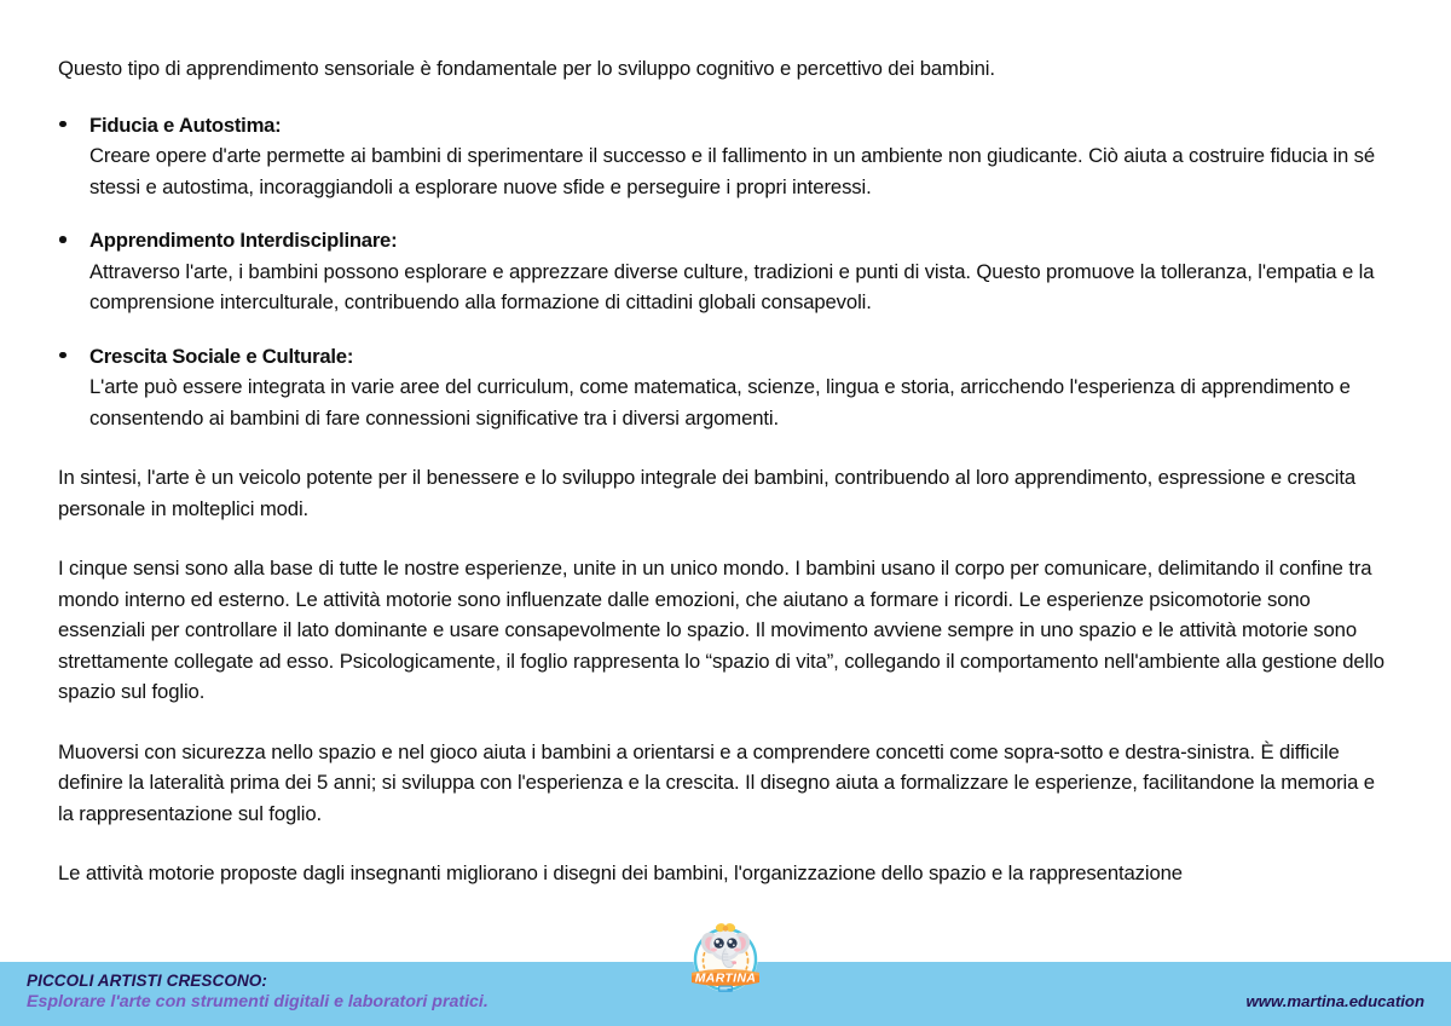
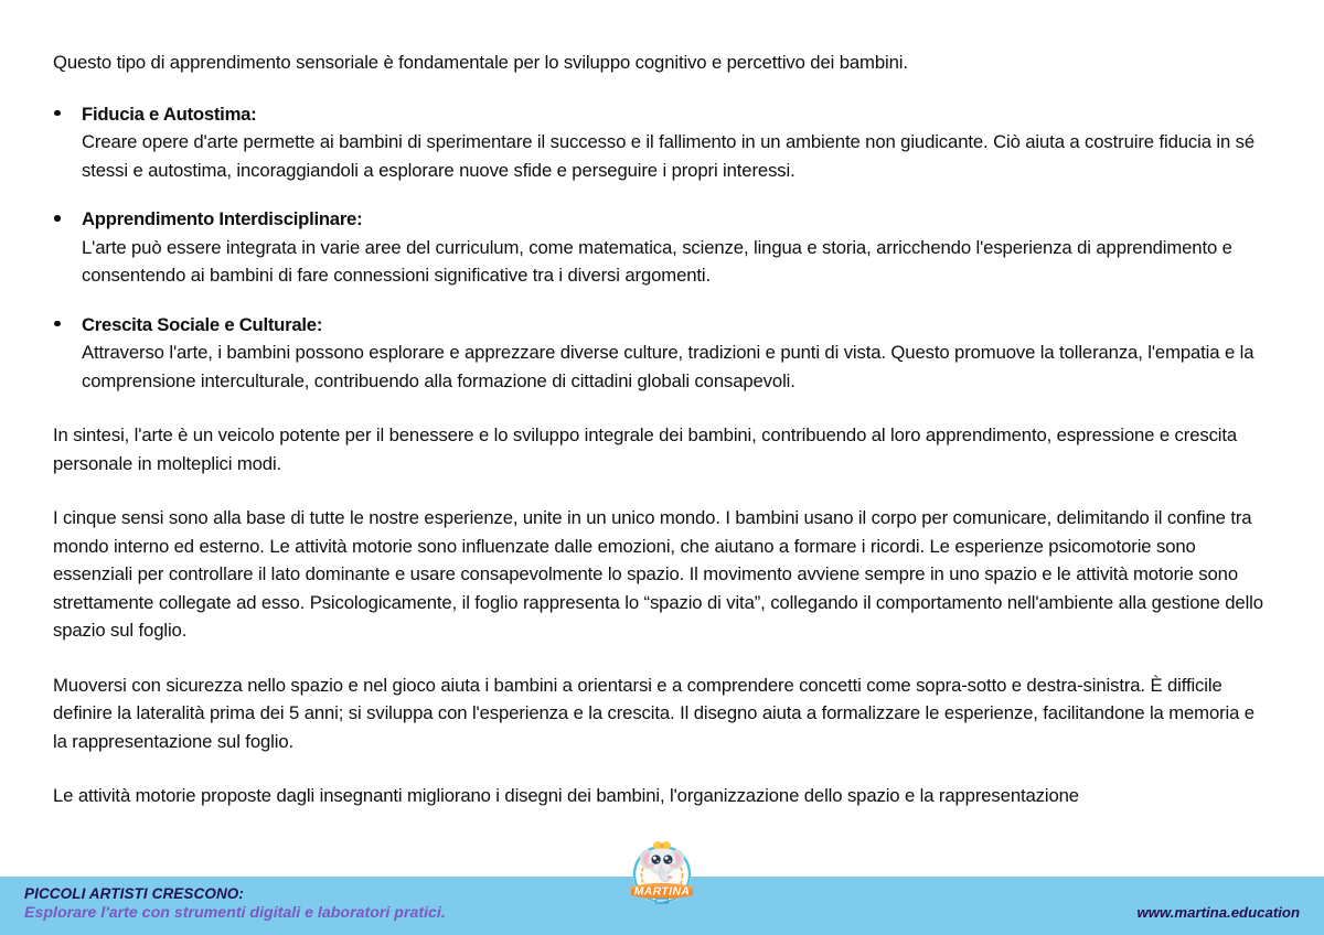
  Questo tipo di apprendimento sensoriale è fondamentale per lo sviluppo cognitivo e percettivo dei bambini.
  Fiducia e Autostima:
  Creare opere d'arte permette ai bambini di sperimentare il successo e il fallimento in un ambiente non giudicante. Ciò aiuta a costruire fiducia in sé stessi e autostima, incoraggiandoli a esplorare nuove sfide e perseguire i propri interessi.
  Apprendimento Interdisciplinare:
- Attraverso l'arte, i bambini possono esplorare e apprezzare diverse culture, tradizioni e punti di vista. Questo promuove la tolleranza, l'empatia e la comprensione interculturale, contribuendo alla formazione di cittadini globali consapevoli.
+ L'arte può essere integrata in varie aree del curriculum, come matematica, scienze, lingua e storia, arricchendo l'esperienza di apprendimento e consentendo ai bambini di fare connessioni significative tra i diversi argomenti.
  Crescita Sociale e Culturale:
- L'arte può essere integrata in varie aree del curriculum, come matematica, scienze, lingua e storia, arricchendo l'esperienza di apprendimento e consentendo ai bambini di fare connessioni significative tra i diversi argomenti.
+ Attraverso l'arte, i bambini possono esplorare e apprezzare diverse culture, tradizioni e punti di vista. Questo promuove la tolleranza, l'empatia e la comprensione interculturale, contribuendo alla formazione di cittadini globali consapevoli.
  In sintesi, l'arte è un veicolo potente per il benessere e lo sviluppo integrale dei bambini, contribuendo al loro apprendimento, espressione e crescita personale in molteplici modi.
  I cinque sensi sono alla base di tutte le nostre esperienze, unite in un unico mondo. I bambini usano il corpo per comunicare, delimitando il confine tra mondo interno ed esterno. Le attività motorie sono influenzate dalle emozioni, che aiutano a formare i ricordi. Le esperienze psicomotorie sono essenziali per controllare il lato dominante e usare consapevolmente lo spazio. Il movimento avviene sempre in uno spazio e le attività motorie sono strettamente collegate ad esso. Psicologicamente, il foglio rappresenta lo “spazio di vita”, collegando il comportamento nell'ambiente alla gestione dello spazio sul foglio.
  Muoversi con sicurezza nello spazio e nel gioco aiuta i bambini a orientarsi e a comprendere concetti come sopra-sotto e destra-sinistra. È difficile definire la lateralità prima dei 5 anni; si sviluppa con l'esperienza e la crescita. Il disegno aiuta a formalizzare le esperienze, facilitandone la memoria e la rappresentazione sul foglio.
  Le attività motorie proposte dagli insegnanti migliorano i disegni dei bambini, l'organizzazione dello spazio e la rappresentazione
  PICCOLI ARTISTI CRESCONO:
  Esplorare l'arte con strumenti digitali e laboratori pratici.
  www.martina.education
  MARTINA
